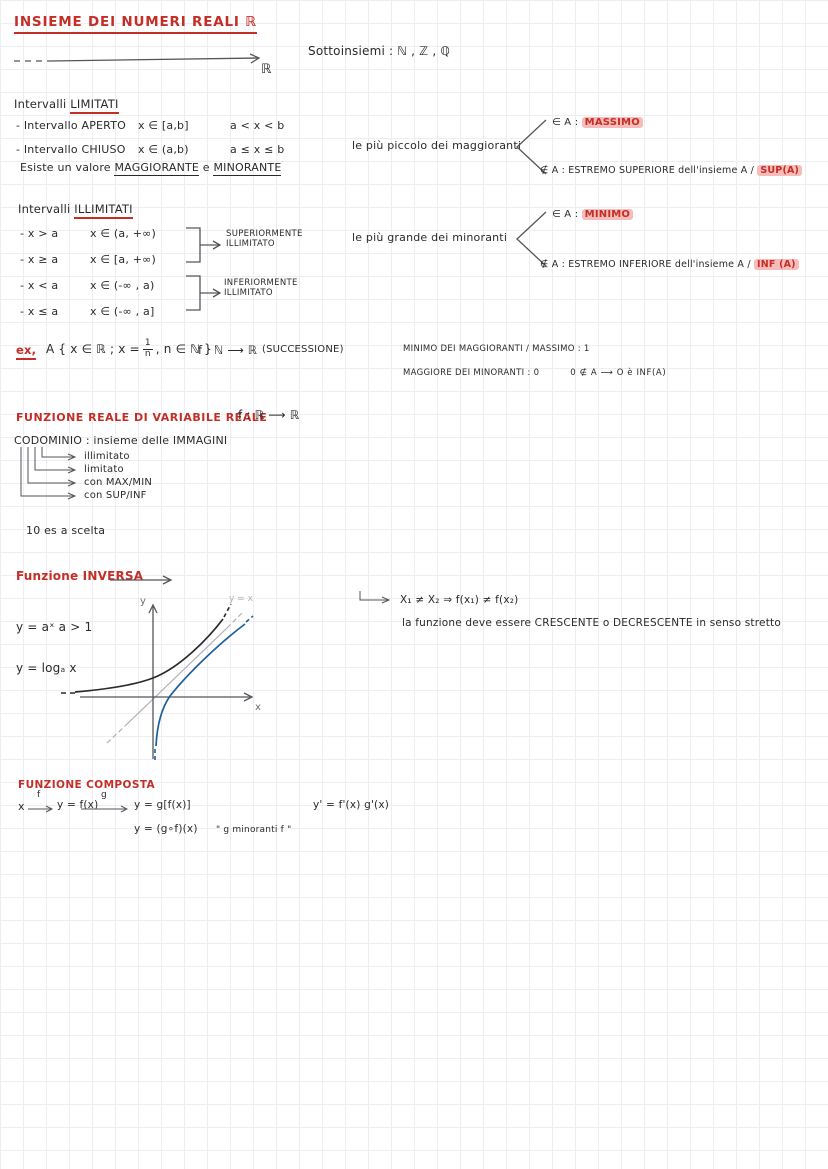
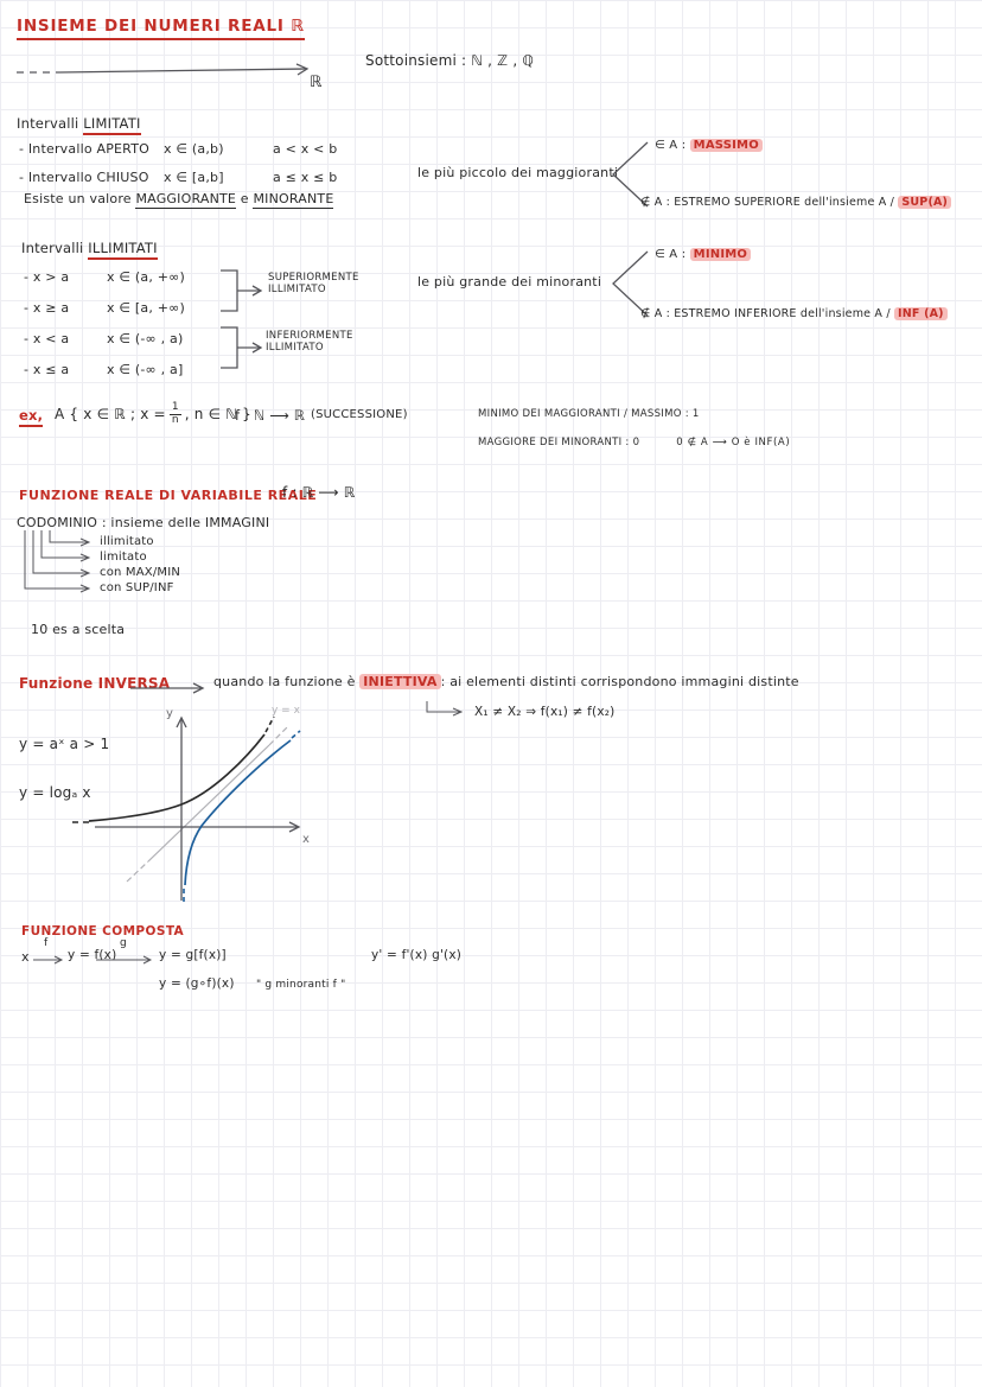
  INSIEME DEI NUMERI REALI ℝ
  ℝ
  Sottoinsiemi : ℕ , ℤ , ℚ
  Intervalli LIMITATI
  - Intervallo APERTO
- x ∈ [a,b]
+ x ∈ (a,b)
  a < x < b
  - Intervallo CHIUSO
- x ∈ (a,b)
+ x ∈ [a,b]
  a ≤ x ≤ b
  Esiste un valore MAGGIORANTE e MINORANTE
  le più piccolo dei maggiorant
  ∈ A : MASSIMO
  ∉ A : ESTREMO SUPERIORE dell'insieme A / SUP(A)
  Intervalli ILLIMITATI
  - x > a
  x ∈ (a, +∞)
  - x ≥ a
  x ∈ [a, +∞)
  - x < a
  x ∈ (-∞ , a)
  - x ≤ a
  x ∈ (-∞ , a]
  SUPERIORMENTE
  ILLIMITATO
  INFERIORMENTE
  ILLIMITATO
  le più grande dei minoranti
  ∈ A : MINIMO
  ∉ A : ESTREMO INFERIORE dell'insieme A / INF (A)
  ex,
  A { x ∈ ℝ ; x =
  1
  n
  , n ∈ ℕ }
  f : ℕ ⟶ ℝ
  (SUCCESSIONE)
  MINIMO DEI MAGGIORANTI / MASSIMO : 1
  MAGGIORE DEI MINORANTI : 0 0 ∉ A ⟶ O è INF(A)
  FUNZIONE REALE DI VARIABILE REALE
  f : ℝ ⟶ ℝ
  CODOMINIO : insieme delle IMMAGINI
  illimitato
  limitato
  con MAX/MIN
  con SUP/INF
  10 es a scelta
  Funzione INVERSA
+ quando la funzione è INIETTIVA : ai elementi distinti corrispondono immagini distinte
  X₁ ≠ X₂ ⇒ f(x₁) ≠ f(x₂)
- la funzione deve essere CRESCENTE o DECRESCENTE in senso stretto
  y = aˣ a > 1
  y = logₐ x
  y
  x
  y = x
  FUNZIONE COMPOSTA
  x
  f
  y = f(x)
  g
  y = g[f(x)]
  y = (g∘f)(x)
  " g minoranti f "
  y' = f'(x) g'(x)
